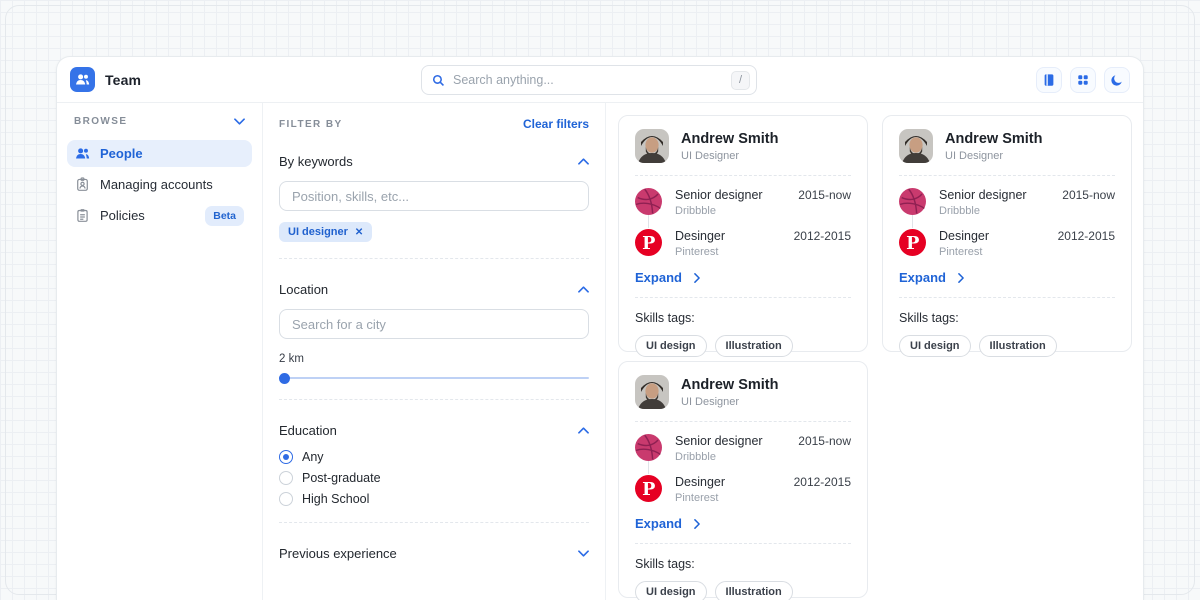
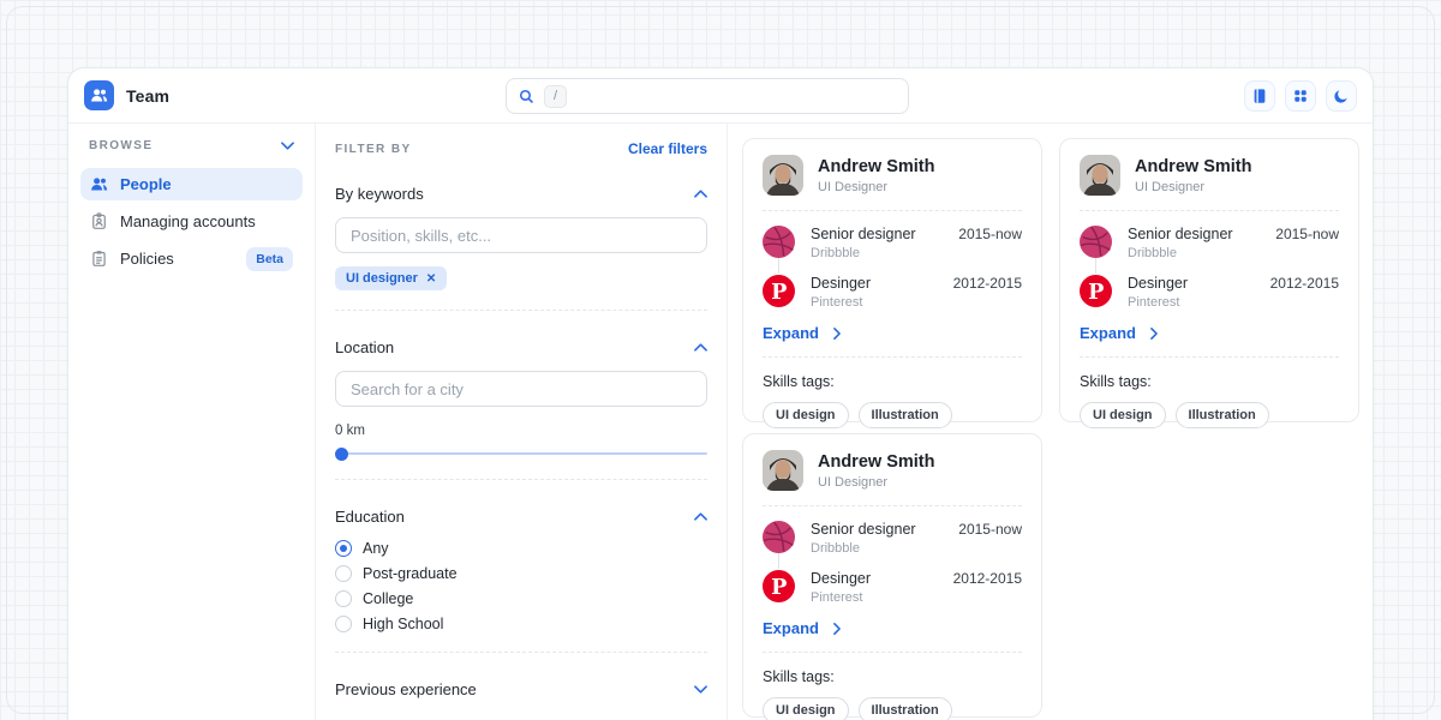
  Team
- Search anything...
  /
  BROWSE
  People
  Managing accounts
  Policies
  Beta
  FILTER BY
  Clear filters
  By keywords
  Position, skills, etc...
  UI designer
  ✕
  Location
  Search for a city
- 2 km
+ 0 km
  Education
  Any
  Post-graduate
+ College
  High School
  Previous experience
  Andrew Smith
  UI Designer
  Senior designer
  Dribbble
  2015-now
  Desinger
  Pinterest
  2012-2015
  Expand
  Skills tags:
  UI design
  Illustration
  Andrew Smith
  UI Designer
  Senior designer
  Dribbble
  2015-now
  Desinger
  Pinterest
  2012-2015
  Expand
  Skills tags:
  UI design
  Illustration
  Andrew Smith
  UI Designer
  Senior designer
  Dribbble
  2015-now
  Desinger
  Pinterest
  2012-2015
  Expand
  Skills tags:
  UI design
  Illustration
